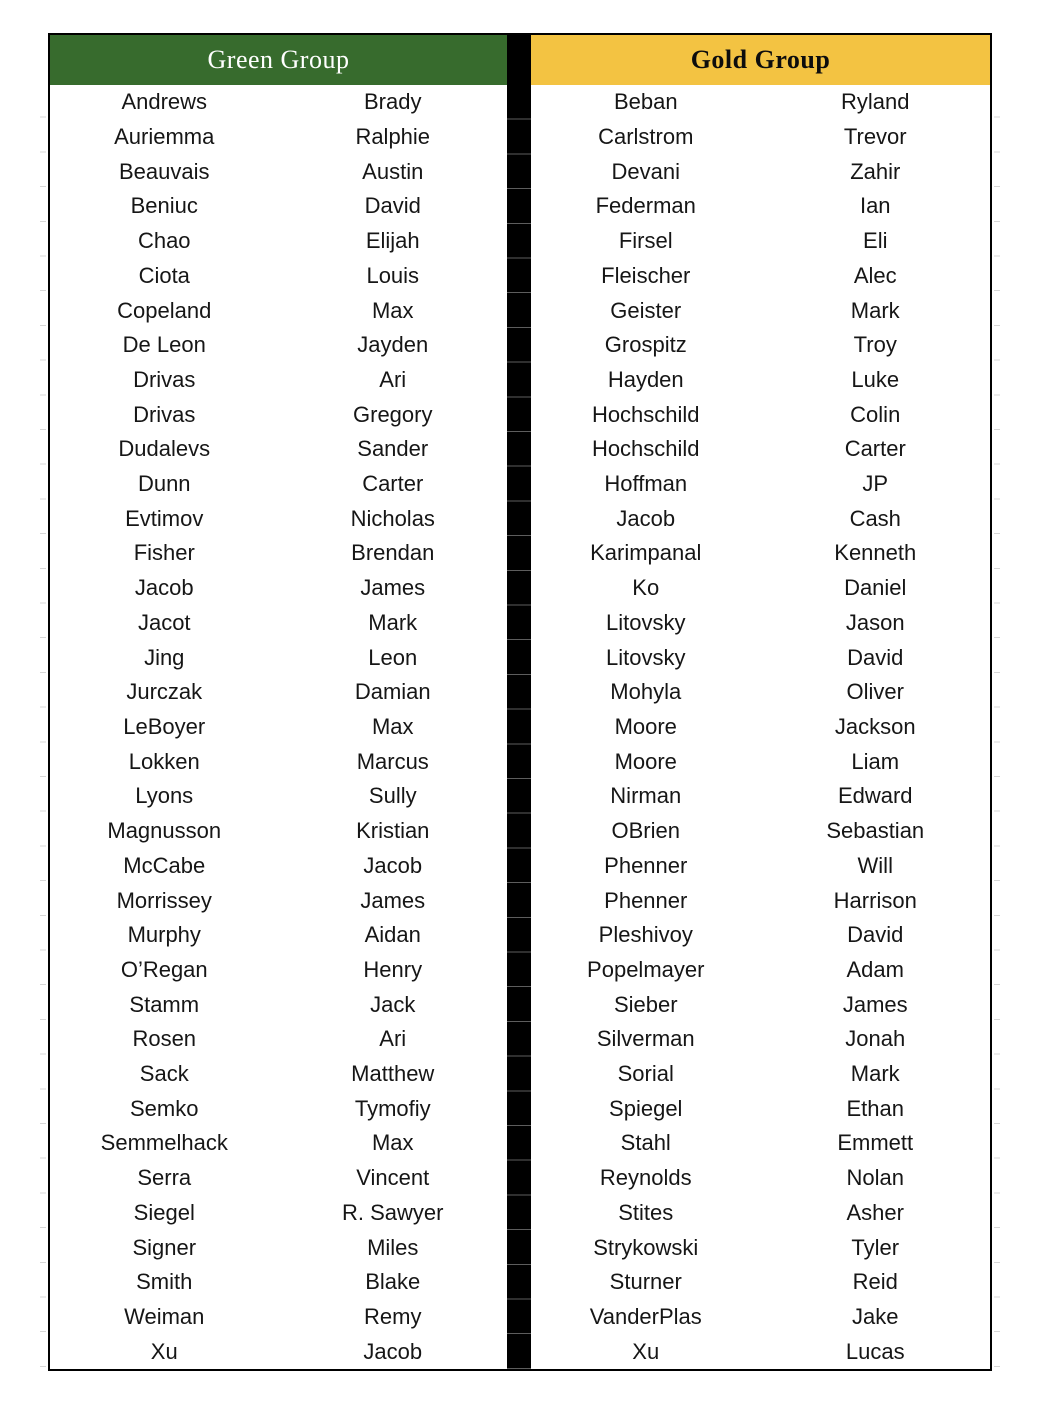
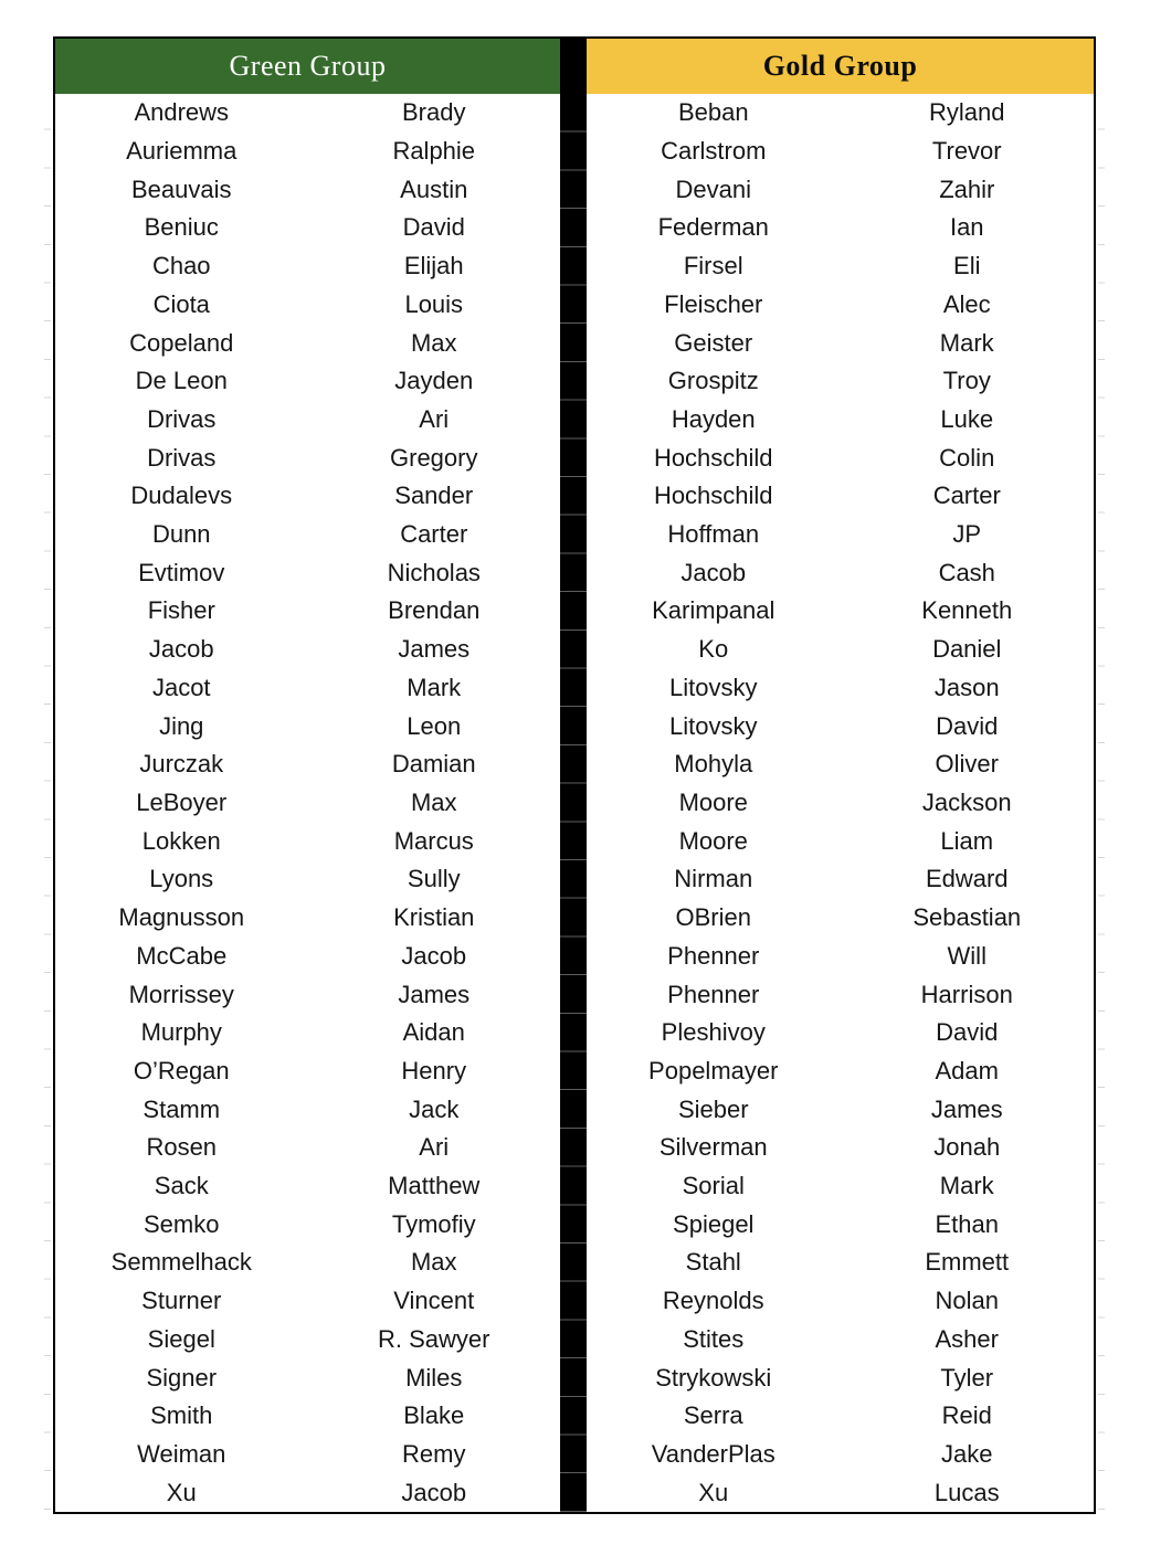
  Green Group
  Andrews
  Brady
  Auriemma
  Ralphie
  Beauvais
  Austin
  Beniuc
  David
  Chao
  Elijah
  Ciota
  Louis
  Copeland
  Max
  De Leon
  Jayden
  Drivas
  Ari
  Drivas
  Gregory
  Dudalevs
  Sander
  Dunn
  Carter
  Evtimov
  Nicholas
  Fisher
  Brendan
  Jacob
  James
  Jacot
  Mark
  Jing
  Leon
  Jurczak
  Damian
  LeBoyer
  Max
  Lokken
  Marcus
  Lyons
  Sully
  Magnusson
  Kristian
  McCabe
  Jacob
  Morrissey
  James
  Murphy
  Aidan
  O’Regan
  Henry
  Stamm
  Jack
  Rosen
  Ari
  Sack
  Matthew
  Semko
  Tymofiy
  Semmelhack
  Max
- Serra
+ Sturner
  Vincent
  Siegel
  R. Sawyer
  Signer
  Miles
  Smith
  Blake
  Weiman
  Remy
  Xu
  Jacob
  Gold Group
  Beban
  Ryland
  Carlstrom
  Trevor
  Devani
  Zahir
  Federman
  Ian
  Firsel
  Eli
  Fleischer
  Alec
  Geister
  Mark
  Grospitz
  Troy
  Hayden
  Luke
  Hochschild
  Colin
  Hochschild
  Carter
  Hoffman
  JP
  Jacob
  Cash
  Karimpanal
  Kenneth
  Ko
  Daniel
  Litovsky
  Jason
  Litovsky
  David
  Mohyla
  Oliver
  Moore
  Jackson
  Moore
  Liam
  Nirman
  Edward
  OBrien
  Sebastian
  Phenner
  Will
  Phenner
  Harrison
  Pleshivoy
  David
  Popelmayer
  Adam
  Sieber
  James
  Silverman
  Jonah
  Sorial
  Mark
  Spiegel
  Ethan
  Stahl
  Emmett
  Reynolds
  Nolan
  Stites
  Asher
  Strykowski
  Tyler
- Sturner
+ Serra
  Reid
  VanderPlas
  Jake
  Xu
  Lucas
